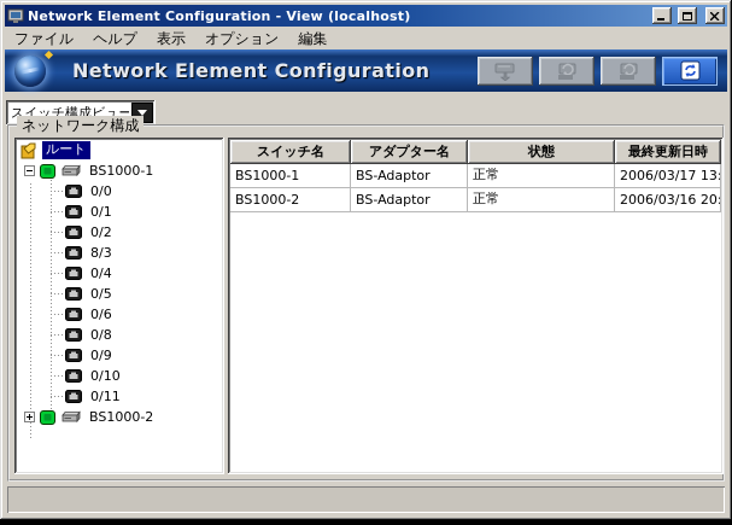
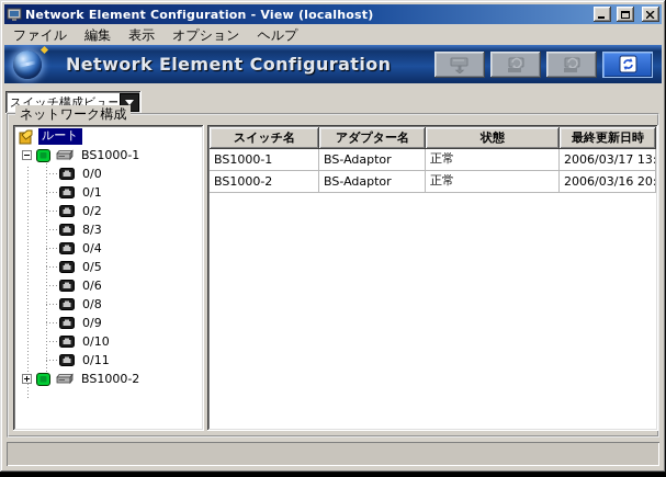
  Network Element Configuration - View (localhost)
  ファイル
- ヘルプ
+ 編集
  表示
  オプション
- 編集
+ ヘルプ
  Network Element Configuration
  スイッチ構成ビュー
  ネットワーク構成
  ルート
  BS1000-1
  0/0
  0/1
  0/2
  8/3
  0/4
  0/5
  0/6
  0/8
  0/9
  0/10
  0/11
  BS1000-2
  スイッチ名
  アダプター名
  状態
  最終更新日時
  BS1000-1
  BS-Adaptor
  正常
  2006/03/17 13:
  BS1000-2
  BS-Adaptor
  正常
  2006/03/16 20:
